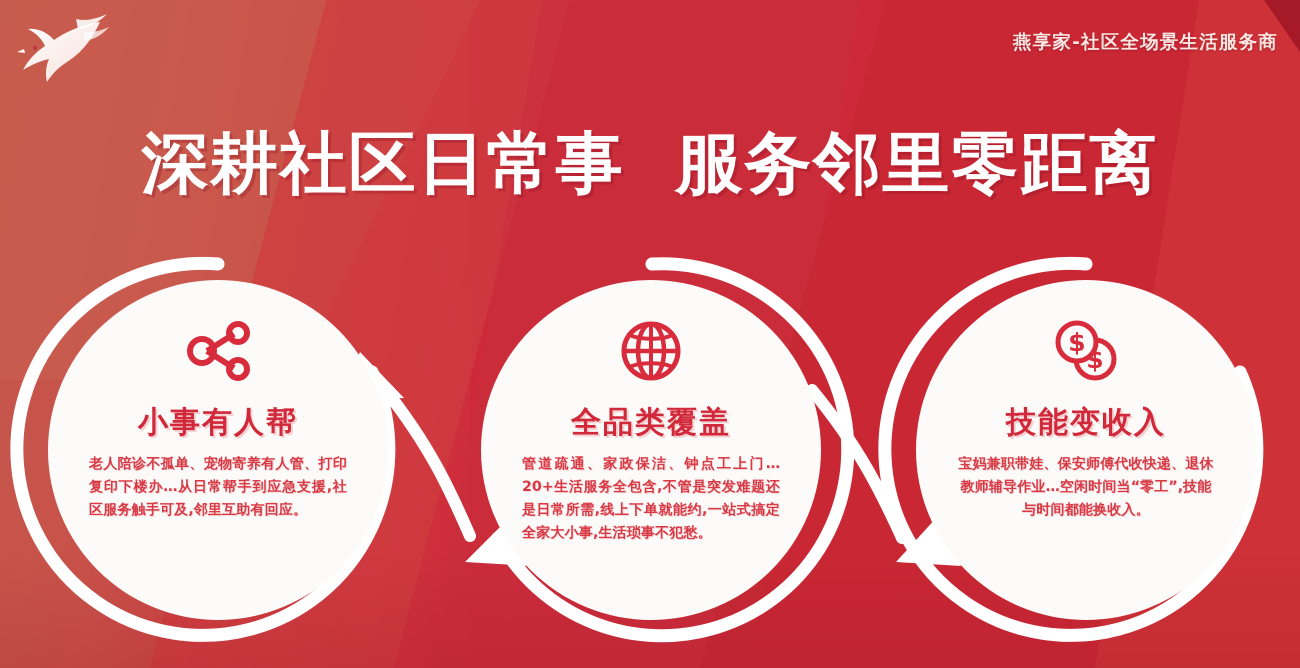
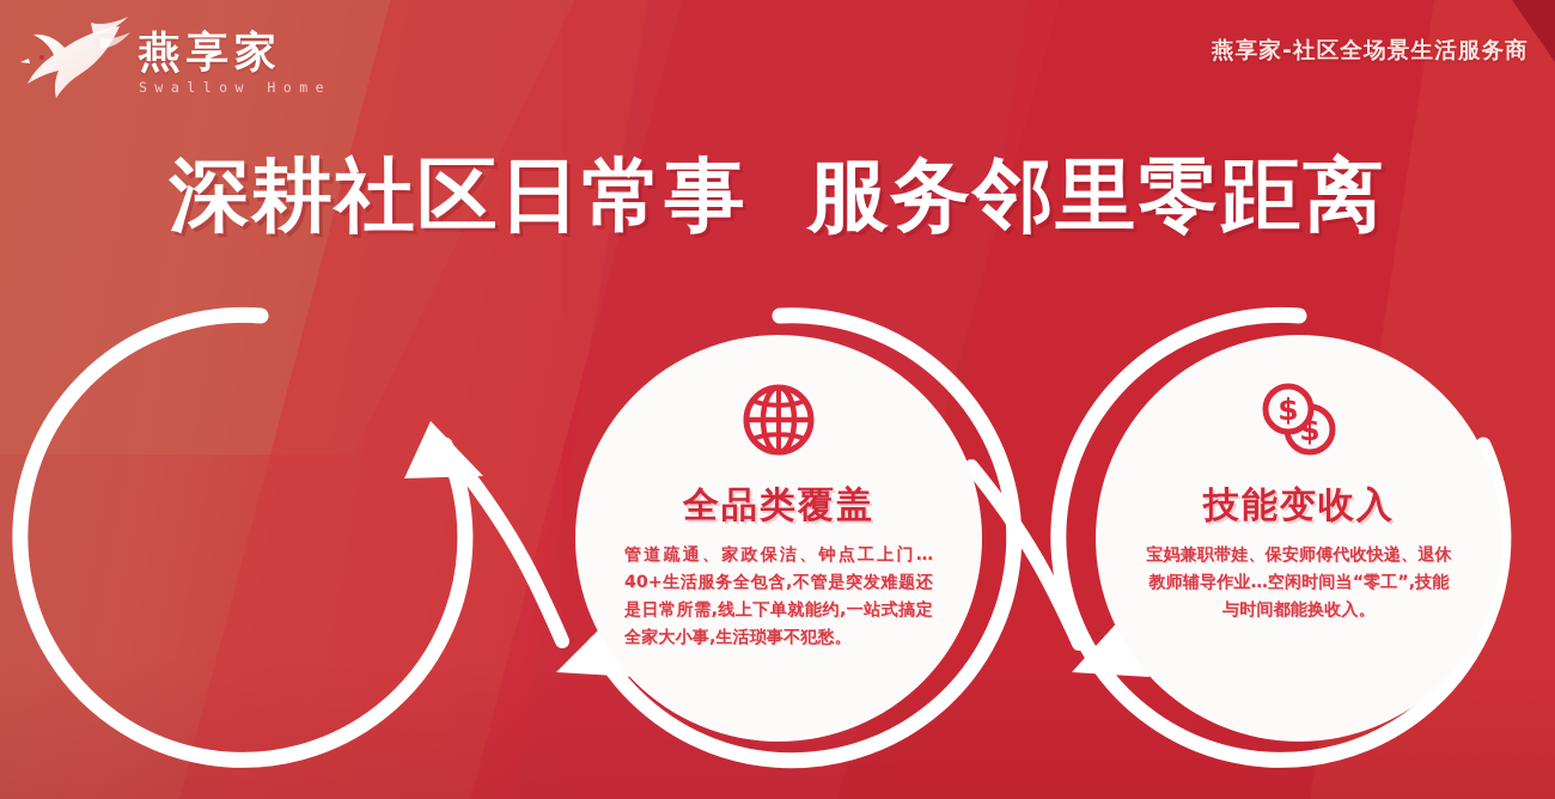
+ 燕享家
+ Swallow Home
  燕享家-社区全场景生活服务商
  深耕社区日常事 服务邻里零距离
- 小事有人帮
- 老人陪诊不孤单、宠物寄养有人管、打印复印下楼办…从日常帮手到应急支援,社区服务触手可及,邻里互助有回应。
  全品类覆盖
- 管道疏通、家政保洁、钟点工上门…20+生活服务全包含,不管是突发难题还是日常所需,线上下单就能约,一站式搞定全家大小事,生活琐事不犯愁。
+ 管道疏通、家政保洁、钟点工上门…40+生活服务全包含,不管是突发难题还是日常所需,线上下单就能约,一站式搞定全家大小事,生活琐事不犯愁。
  $
  $
  技能变收入
  宝妈兼职带娃、保安师傅代收快递、退休教师辅导作业…空闲时间当“零工”,技能与时间都能换收入。
